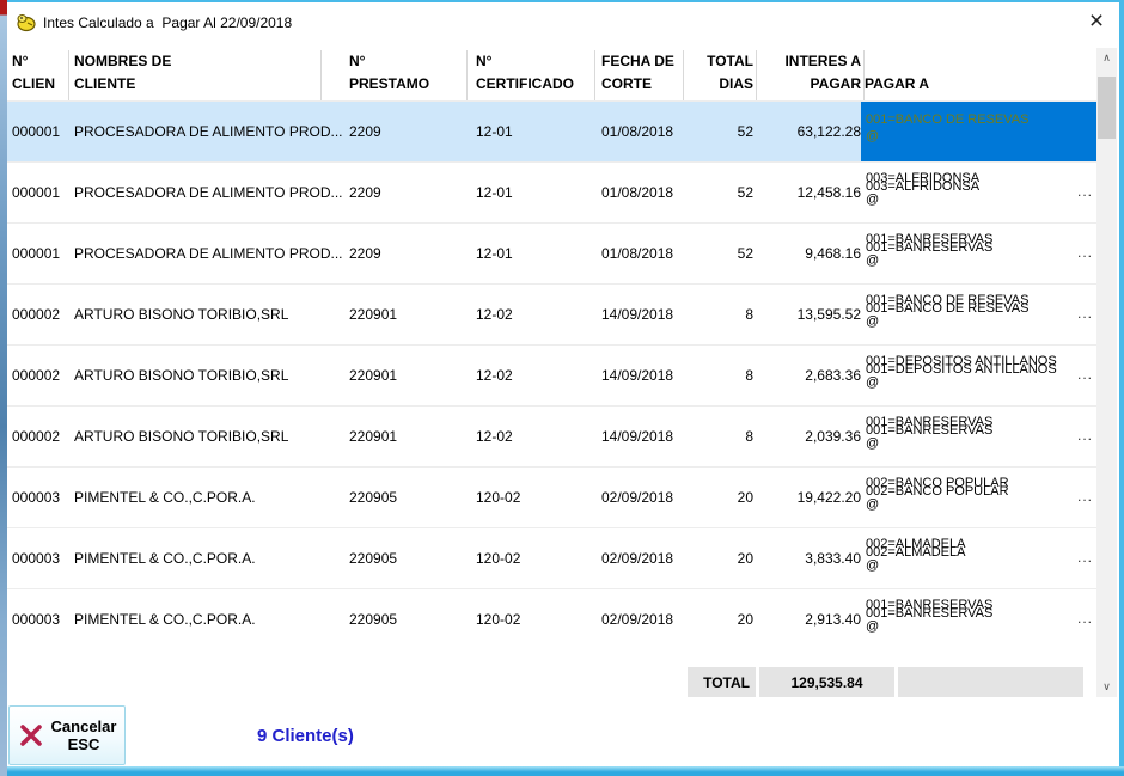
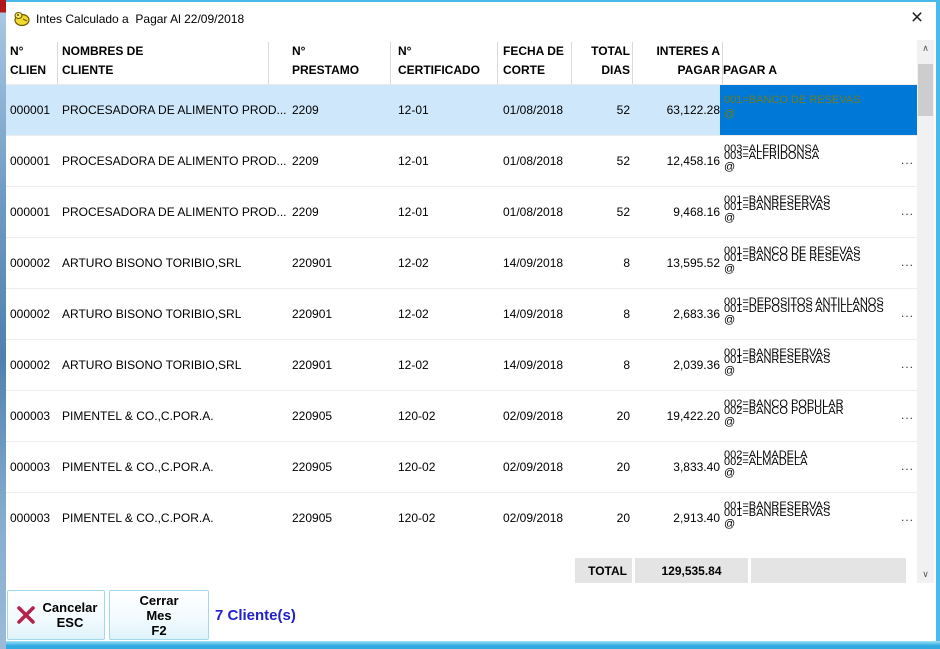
  Intes Calculado a Pagar Al 22/09/2018
  ×
  N°
  CLIEN
  NOMBRES DE
  CLIENTE
  N°
  PRESTAMO
  N°
  CERTIFICADO
  FECHA DE
  CORTE
  TOTAL
  DIAS
  INTERES A
  PAGAR
  PAGAR A
  000001
  PROCESADORA DE ALIMENTO PROD...
  2209
  12-01
  01/08/2018
  52
  63,122.28
  001=BANCO DE RESEVAS
  @
  000001
  PROCESADORA DE ALIMENTO PROD...
  2209
  12-01
  01/08/2018
  52
  12,458.16
  003=ALFRIDONSA
  003=ALFRIDONSA
  @
  ...
  000001
  PROCESADORA DE ALIMENTO PROD...
  2209
  12-01
  01/08/2018
  52
  9,468.16
  001=BANRESERVAS
  001=BANRESERVAS
  @
  ...
  000002
  ARTURO BISONO TORIBIO,SRL
  220901
  12-02
  14/09/2018
  8
  13,595.52
  001=BANCO DE RESEVAS
  001=BANCO DE RESEVAS
  @
  ...
  000002
  ARTURO BISONO TORIBIO,SRL
  220901
  12-02
  14/09/2018
  8
  2,683.36
  001=DEPOSITOS ANTILLANOS
  001=DEPOSITOS ANTILLANOS
  @
  ...
  000002
  ARTURO BISONO TORIBIO,SRL
  220901
  12-02
  14/09/2018
  8
  2,039.36
  001=BANRESERVAS
  001=BANRESERVAS
  @
  ...
  000003
  PIMENTEL & CO.,C.POR.A.
  220905
  120-02
  02/09/2018
  20
  19,422.20
  002=BANCO POPULAR
  002=BANCO POPULAR
  @
  ...
  000003
  PIMENTEL & CO.,C.POR.A.
  220905
  120-02
  02/09/2018
  20
  3,833.40
  002=ALMADELA
  002=ALMADELA
  @
  ...
  000003
  PIMENTEL & CO.,C.POR.A.
  220905
  120-02
  02/09/2018
  20
  2,913.40
  001=BANRESERVAS
  001=BANRESERVAS
  @
  ...
  TOTAL
  129,535.84
  ∧
  ∨
  Cancelar
  ESC
+ Cerrar
+ Mes
+ F2
- 9 Cliente(s)
+ 7 Cliente(s)
